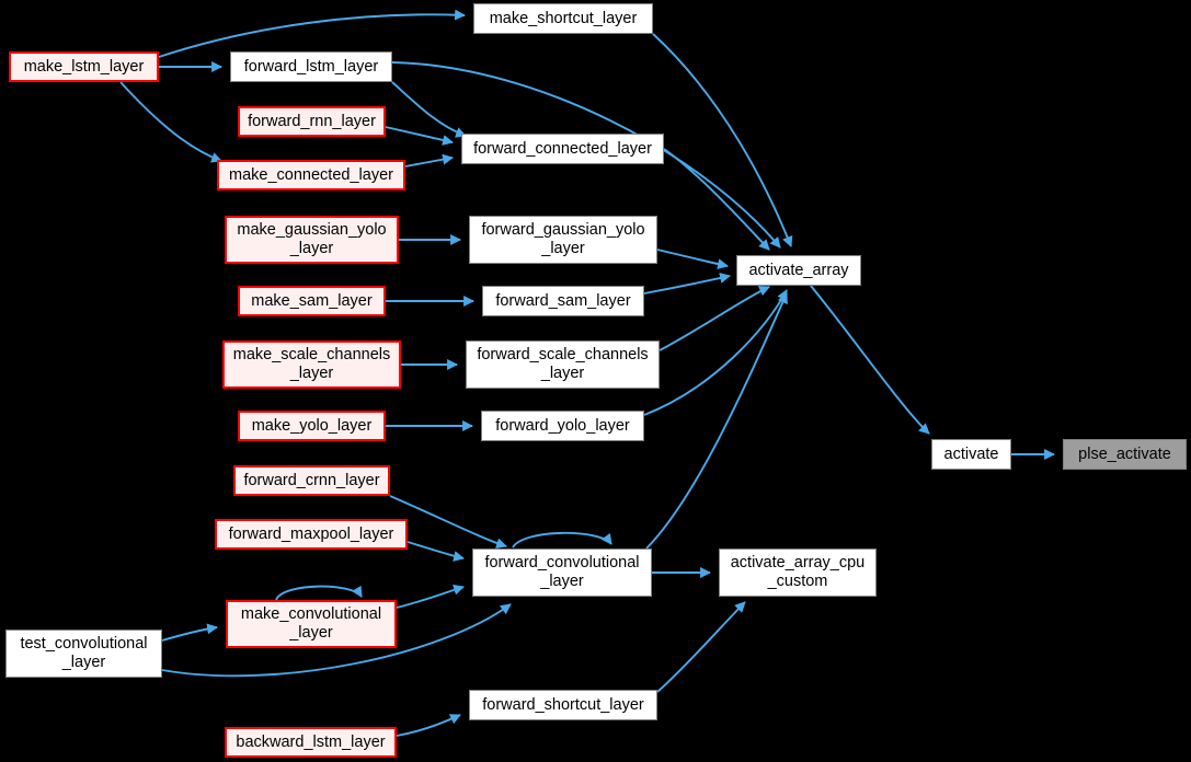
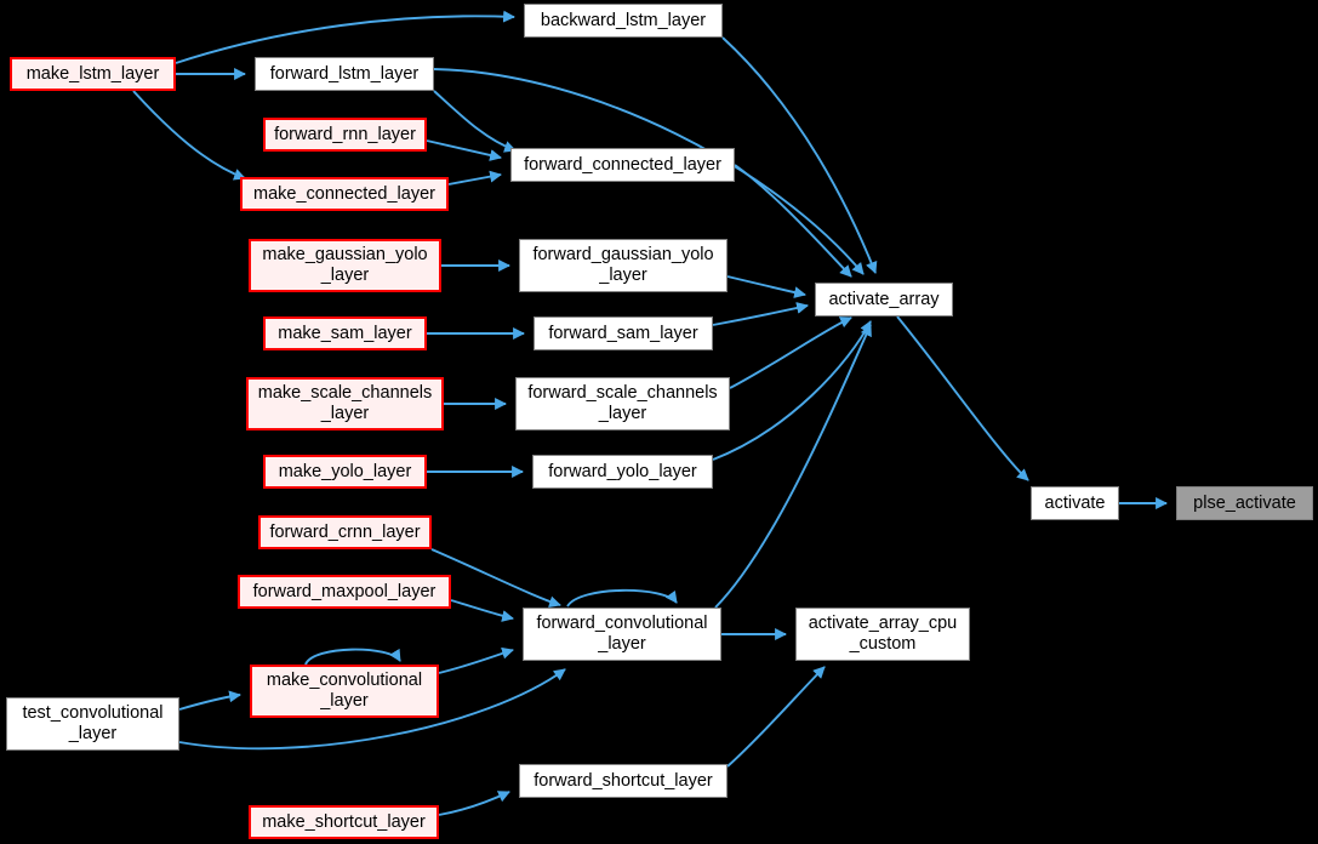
  make_lstm_layer
- make_shortcut_layer
+ backward_lstm_layer
  forward_lstm_layer
  forward_rnn_layer
  make_connected_layer
  forward_connected_layer
  make_gaussian_yolo
  _layer
  forward_gaussian_yolo
  _layer
  activate_array
  make_sam_layer
  forward_sam_layer
  make_scale_channels
  _layer
  forward_scale_channels
  _layer
  make_yolo_layer
  forward_yolo_layer
  activate
  plse_activate
  forward_crnn_layer
  forward_maxpool_layer
  forward_convolutional
  _layer
  activate_array_cpu
  _custom
  make_convolutional
  _layer
  test_convolutional
  _layer
  forward_shortcut_layer
- backward_lstm_layer
+ make_shortcut_layer
